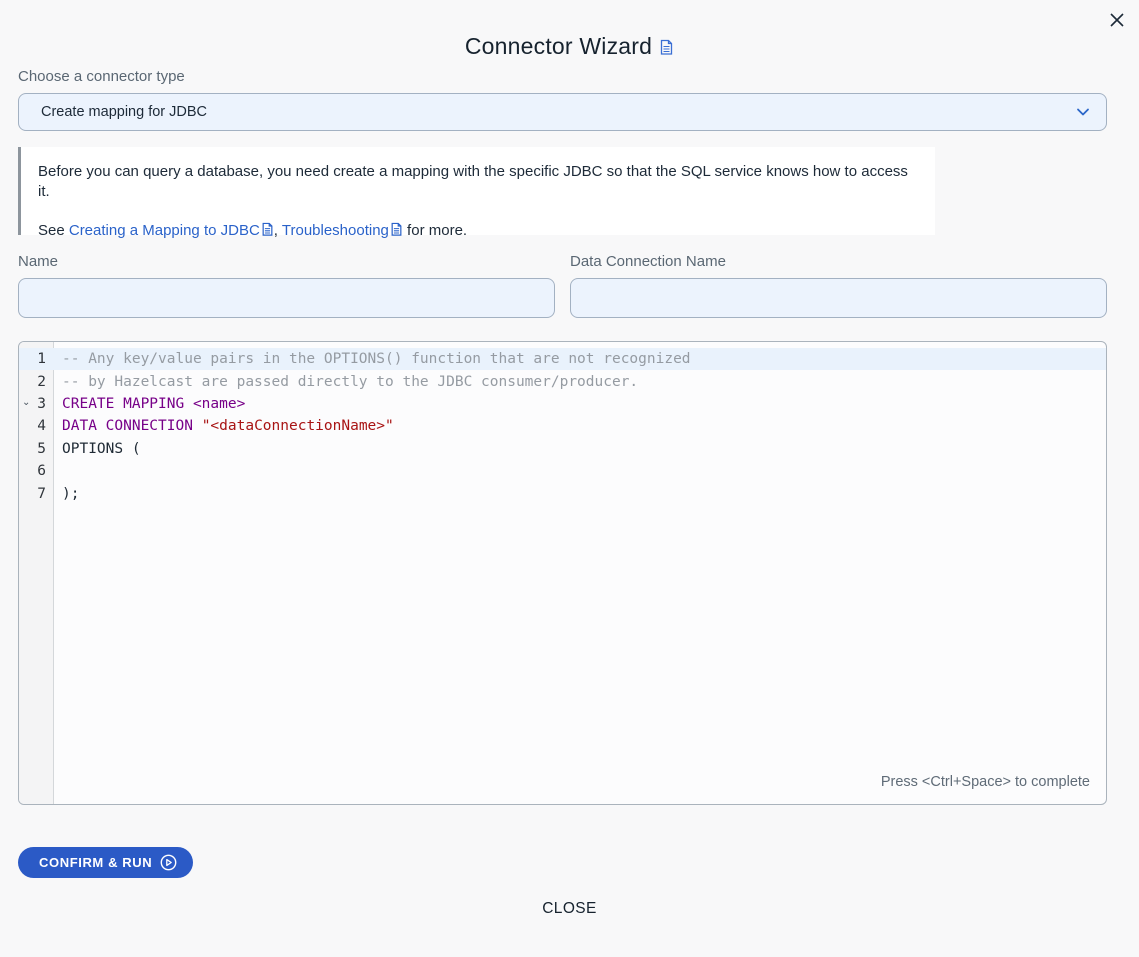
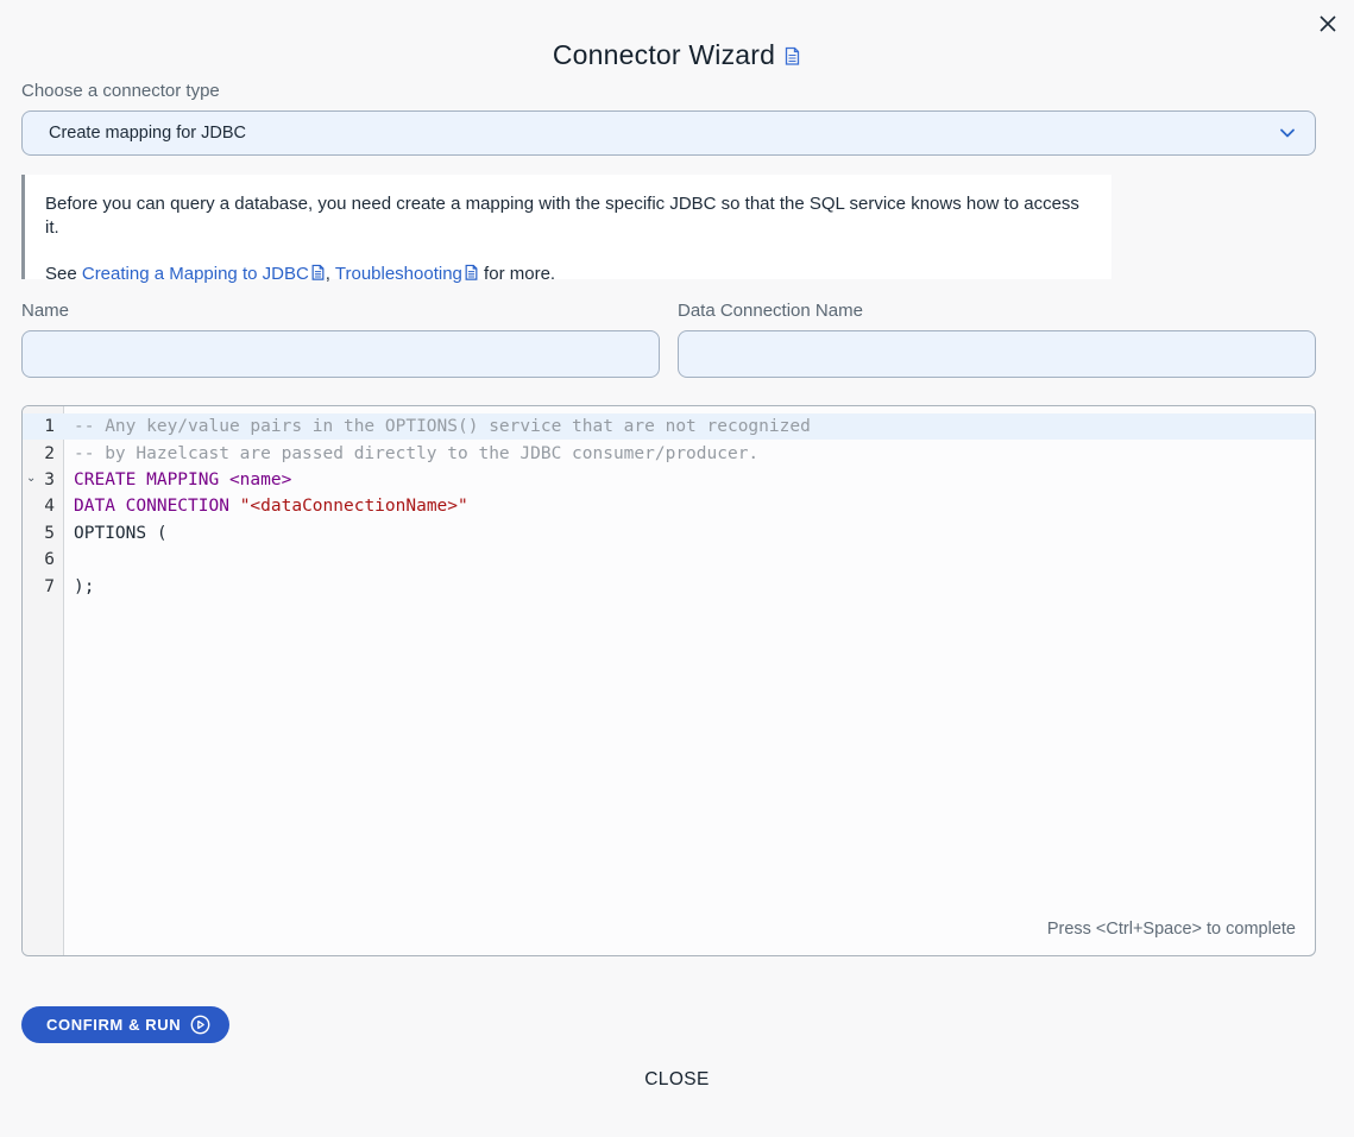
  Connector Wizard
  Choose a connector type
  Create mapping for JDBC
  Before you can query a database, you need create a mapping with the specific JDBC so that the SQL service knows how to access it.
  See Creating a Mapping to JDBC , Troubleshooting for more.
  Name
  Data Connection Name
  1
- -- Any key/value pairs in the OPTIONS() function that are not recognized
+ -- Any key/value pairs in the OPTIONS() service that are not recognized
  2
  -- by Hazelcast are passed directly to the JDBC consumer/producer.
  ⌄
  3
  CREATE MAPPING <name>
  4
  DATA CONNECTION "<dataConnectionName>"
  5
  OPTIONS (
  6
  7
  );
  Press <Ctrl+Space> to complete
  CONFIRM & RUN
  CLOSE
